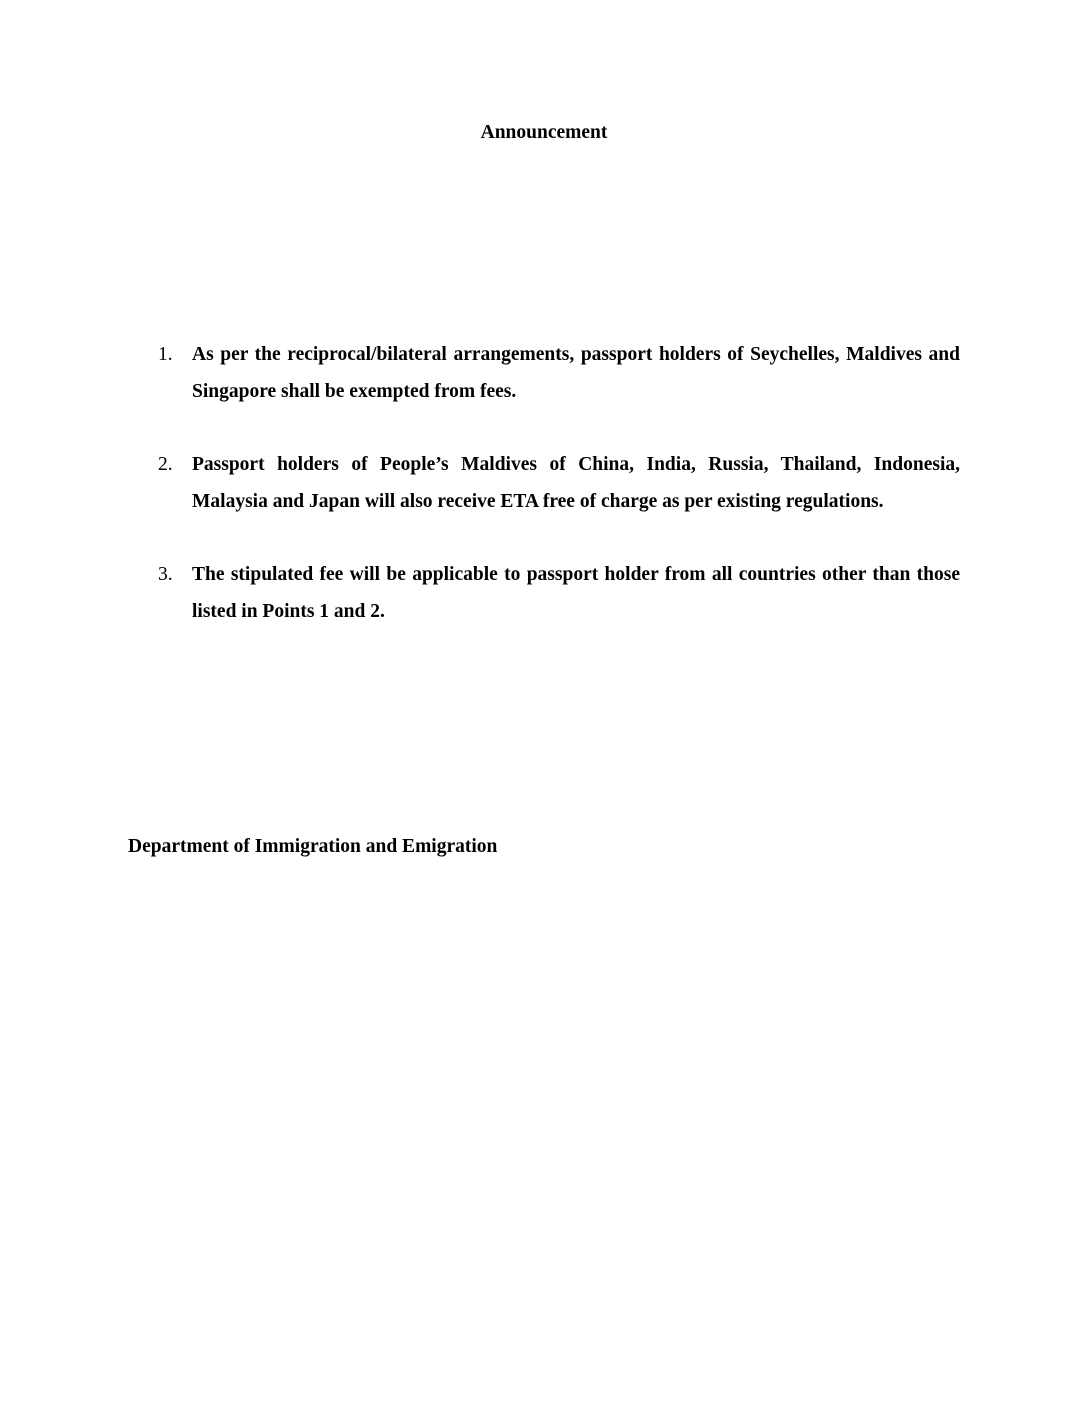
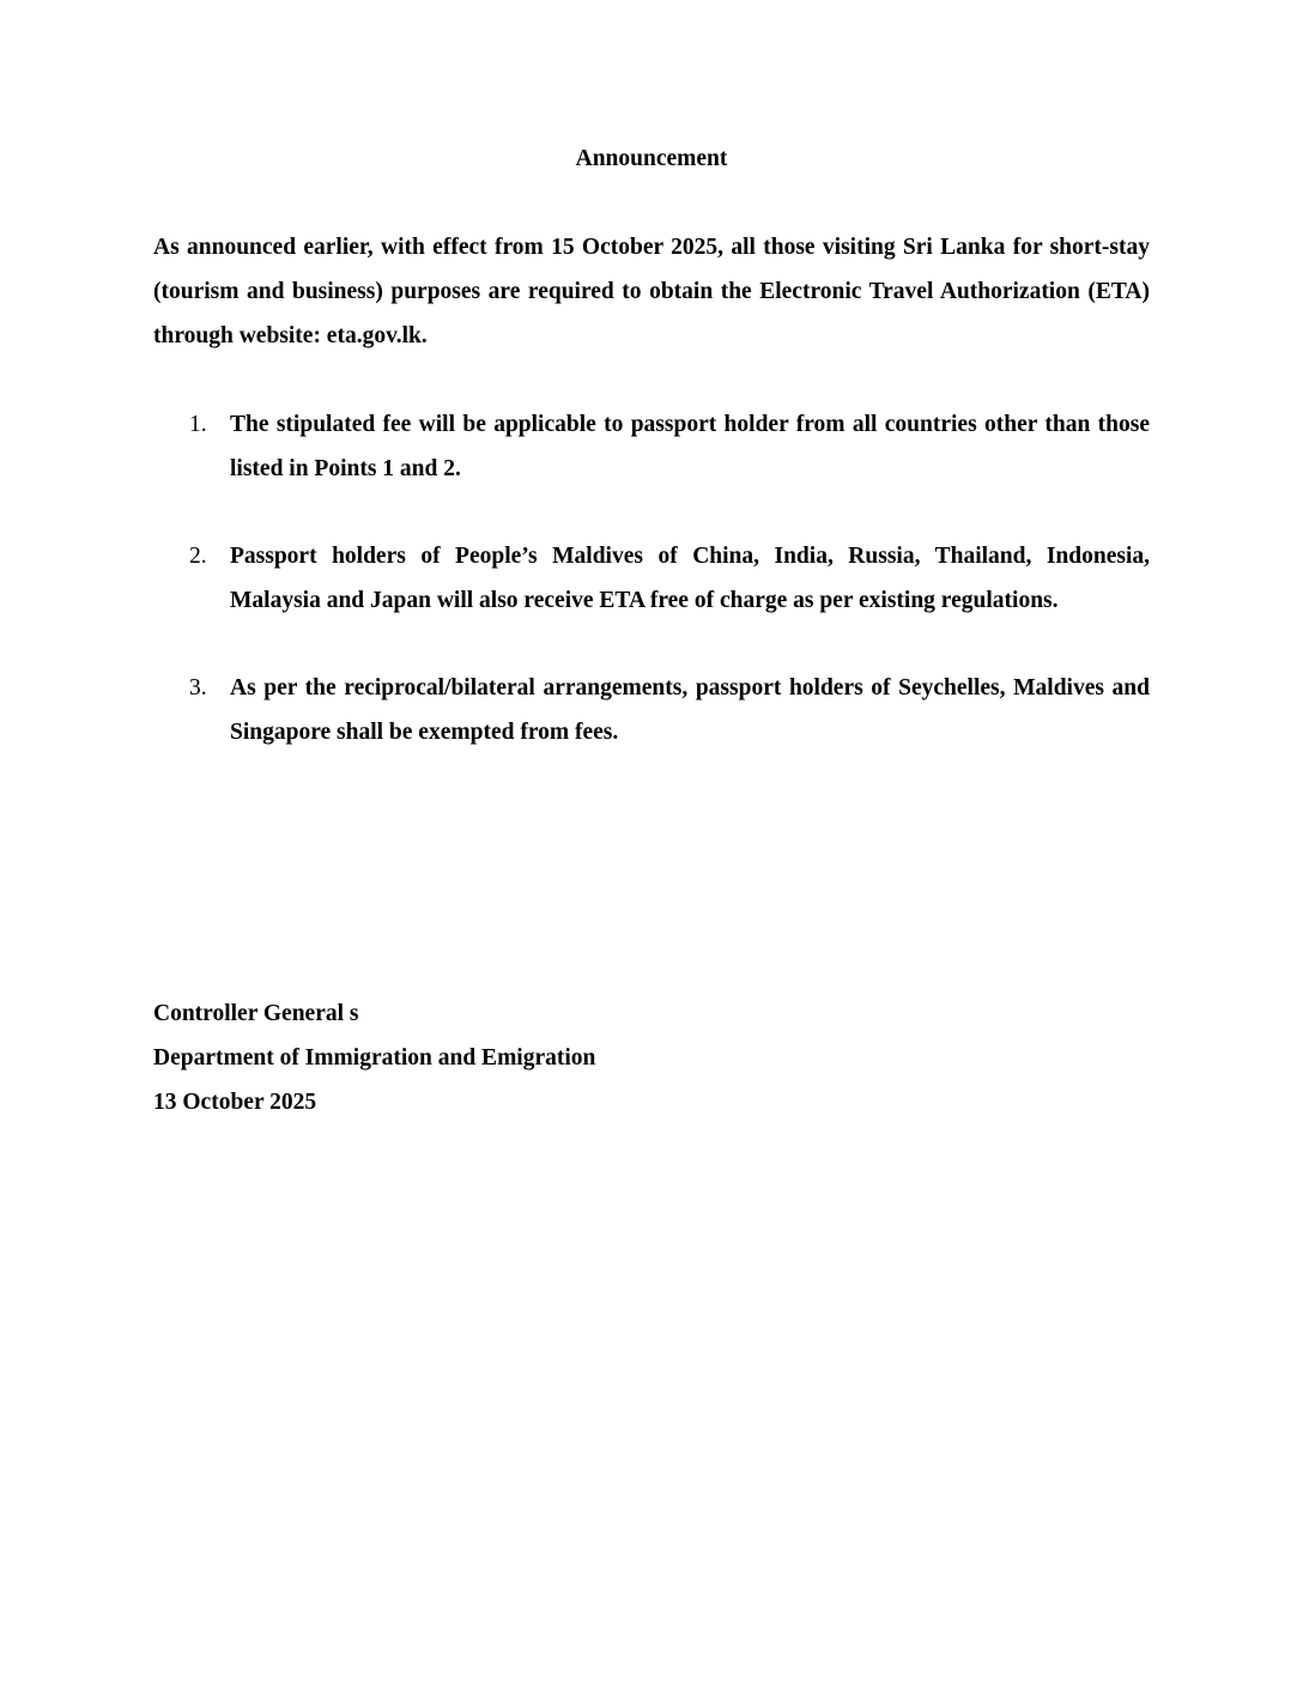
  Announcement
+ As announced earlier, with effect from 15 October 2025, all those visiting Sri Lanka for short-stay (tourism and business) purposes are required to obtain the Electronic Travel Authorization (ETA) through website: eta.gov.lk.
  1.
- As per the reciprocal/bilateral arrangements, passport holders of Seychelles, Maldives and Singapore shall be exempted from fees.
+ The stipulated fee will be applicable to passport holder from all countries other than those listed in Points 1 and 2.
  2.
  Passport holders of People’s Maldives of China, India, Russia, Thailand, Indonesia, Malaysia and Japan will also receive ETA free of charge as per existing regulations.
  3.
- The stipulated fee will be applicable to passport holder from all countries other than those listed in Points 1 and 2.
+ As per the reciprocal/bilateral arrangements, passport holders of Seychelles, Maldives and Singapore shall be exempted from fees.
+ Controller General s
  Department of Immigration and Emigration
+ 13 October 2025
